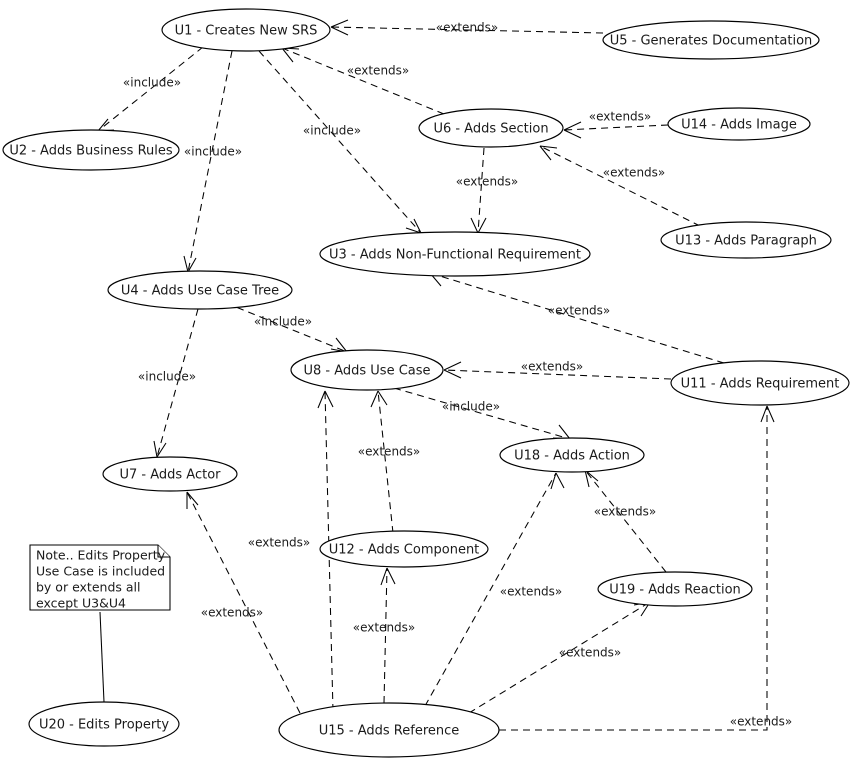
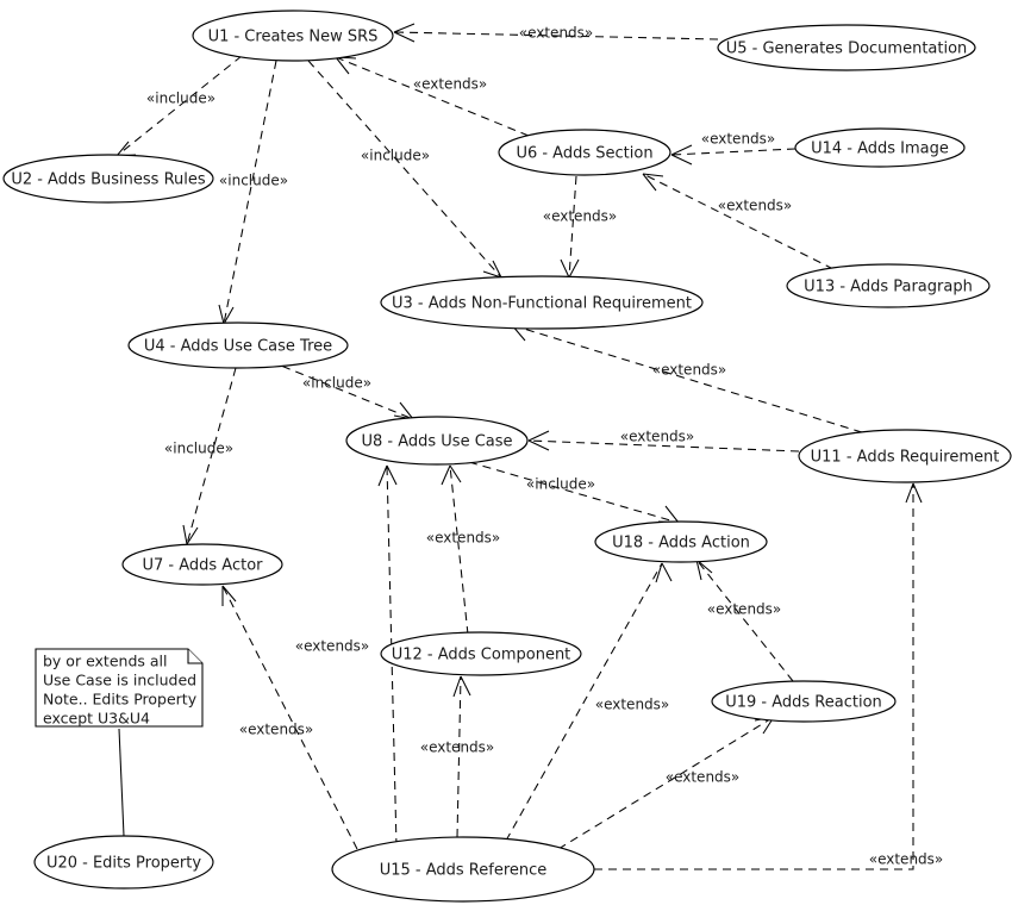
  «include»
  «include»
  «include»
  «extends»
  «extends»
  «extends»
  «extends»
  «extends»
  «extends»
  «extends»
  «include»
  «include»
  «include»
  «extends»
  «extends»
  «extends»
  «extends»
  «extends»
  «extends»
  «extends»
  «extends»
- Note.. Edits Property
+ by or extends all
  Use Case is included
- by or extends all
+ Note.. Edits Property
  except U3&U4
  U1 - Creates New SRS
  U2 - Adds Business Rules
  U3 - Adds Non-Functional Requirement
  U4 - Adds Use Case Tree
  U5 - Generates Documentation
  U6 - Adds Section
  U7 - Adds Actor
  U8 - Adds Use Case
  U11 - Adds Requirement
  U12 - Adds Component
  U13 - Adds Paragraph
  U14 - Adds Image
  U15 - Adds Reference
  U18 - Adds Action
  U19 - Adds Reaction
  U20 - Edits Property
